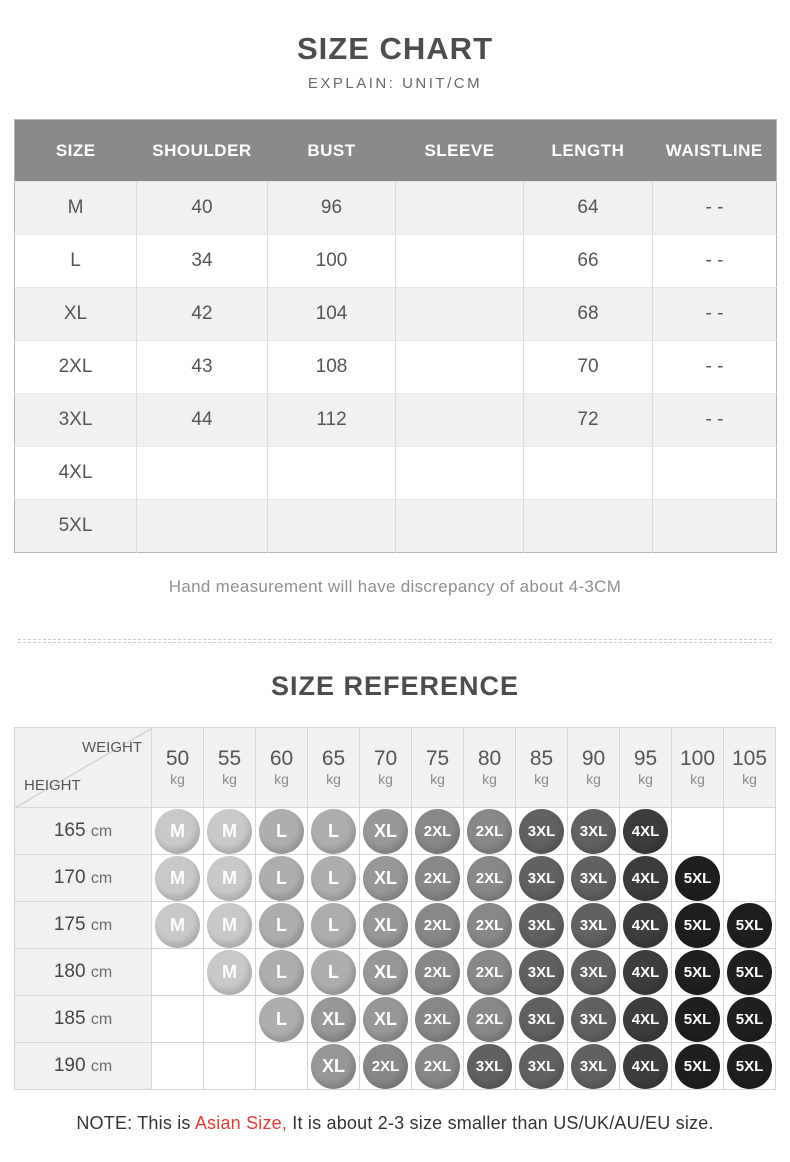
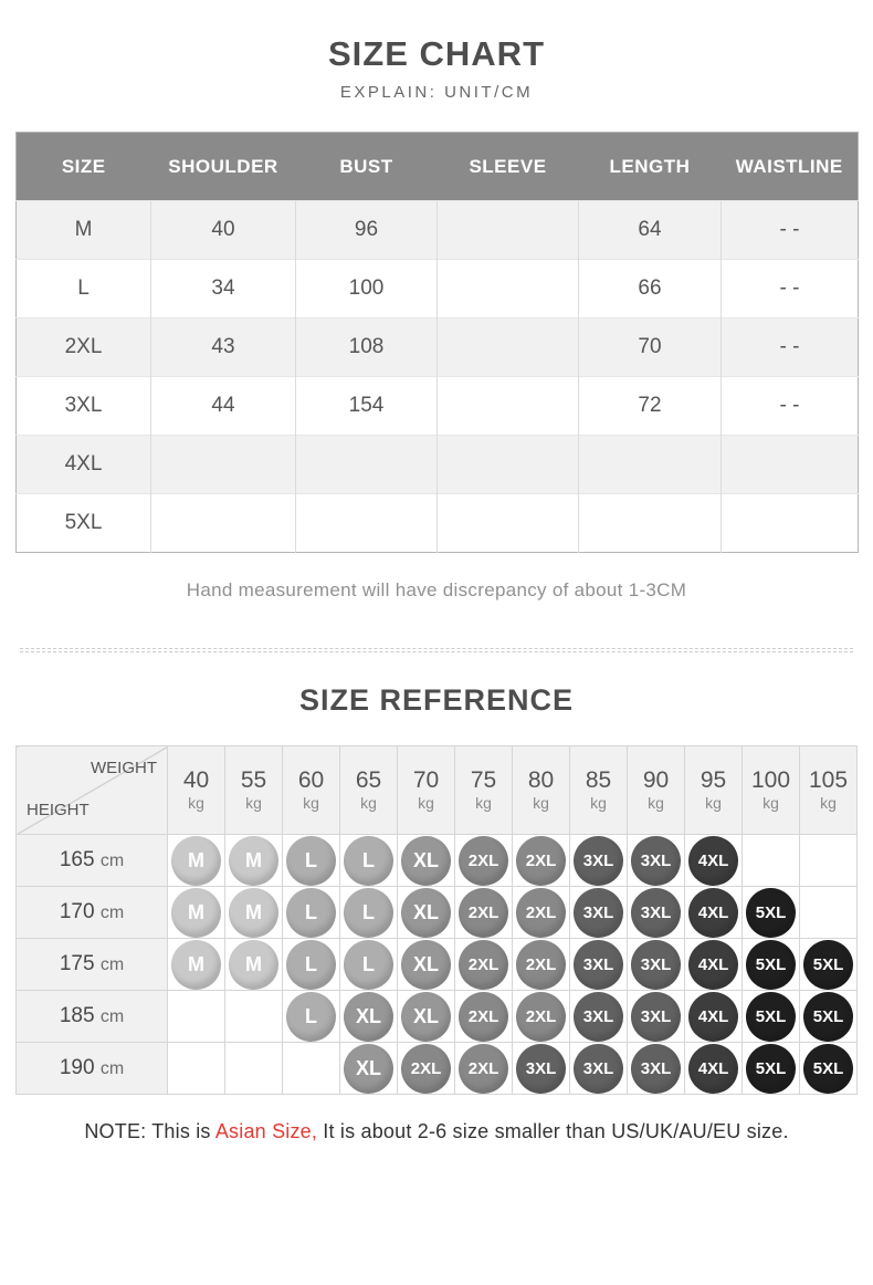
  SIZE CHART
  EXPLAIN: UNIT/CM
  SIZE	SHOULDER	BUST	SLEEVE	LENGTH	WAISTLINE
  M	40	96		64	- -
  L	34	100		66	- -
- XL	42	104		68	- -
  2XL	43	108		70	- -
- 3XL	44	112		72	- -
+ 3XL	44	154		72	- -
  4XL
  5XL
- Hand measurement will have discrepancy of about 4-3CM
+ Hand measurement will have discrepancy of about 1-3CM
  SIZE REFERENCE
- WEIGHT HEIGHT	50kg	55kg	60kg	65kg	70kg	75kg	80kg	85kg	90kg	95kg	100kg	105kg
+ WEIGHT HEIGHT	40kg	55kg	60kg	65kg	70kg	75kg	80kg	85kg	90kg	95kg	100kg	105kg
  165 cm	M	M	L	L	XL	2XL	2XL	3XL	3XL	4XL
  170 cm	M	M	L	L	XL	2XL	2XL	3XL	3XL	4XL	5XL
  175 cm	M	M	L	L	XL	2XL	2XL	3XL	3XL	4XL	5XL	5XL
- 180 cm		M	L	L	XL	2XL	2XL	3XL	3XL	4XL	5XL	5XL
  185 cm			L	XL	XL	2XL	2XL	3XL	3XL	4XL	5XL	5XL
  190 cm				XL	2XL	2XL	3XL	3XL	3XL	4XL	5XL	5XL
- NOTE: This is Asian Size, It is about 2-3 size smaller than US/UK/AU/EU size.
+ NOTE: This is Asian Size, It is about 2-6 size smaller than US/UK/AU/EU size.
